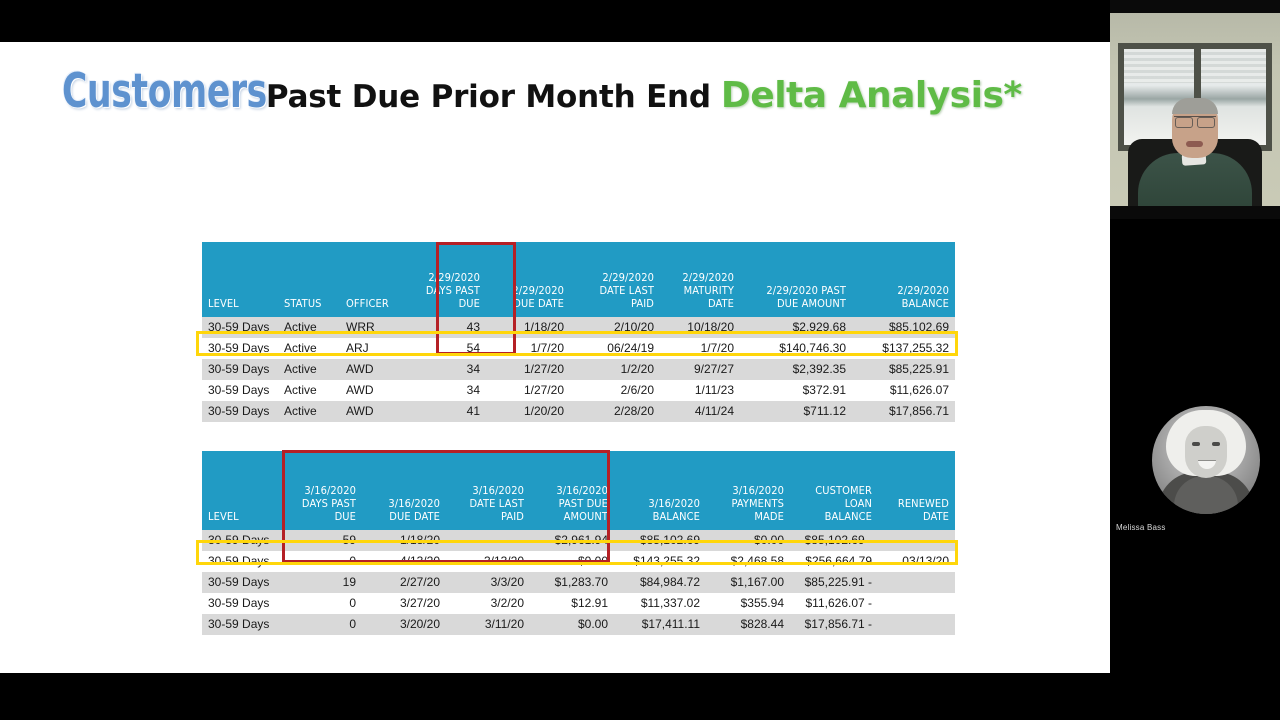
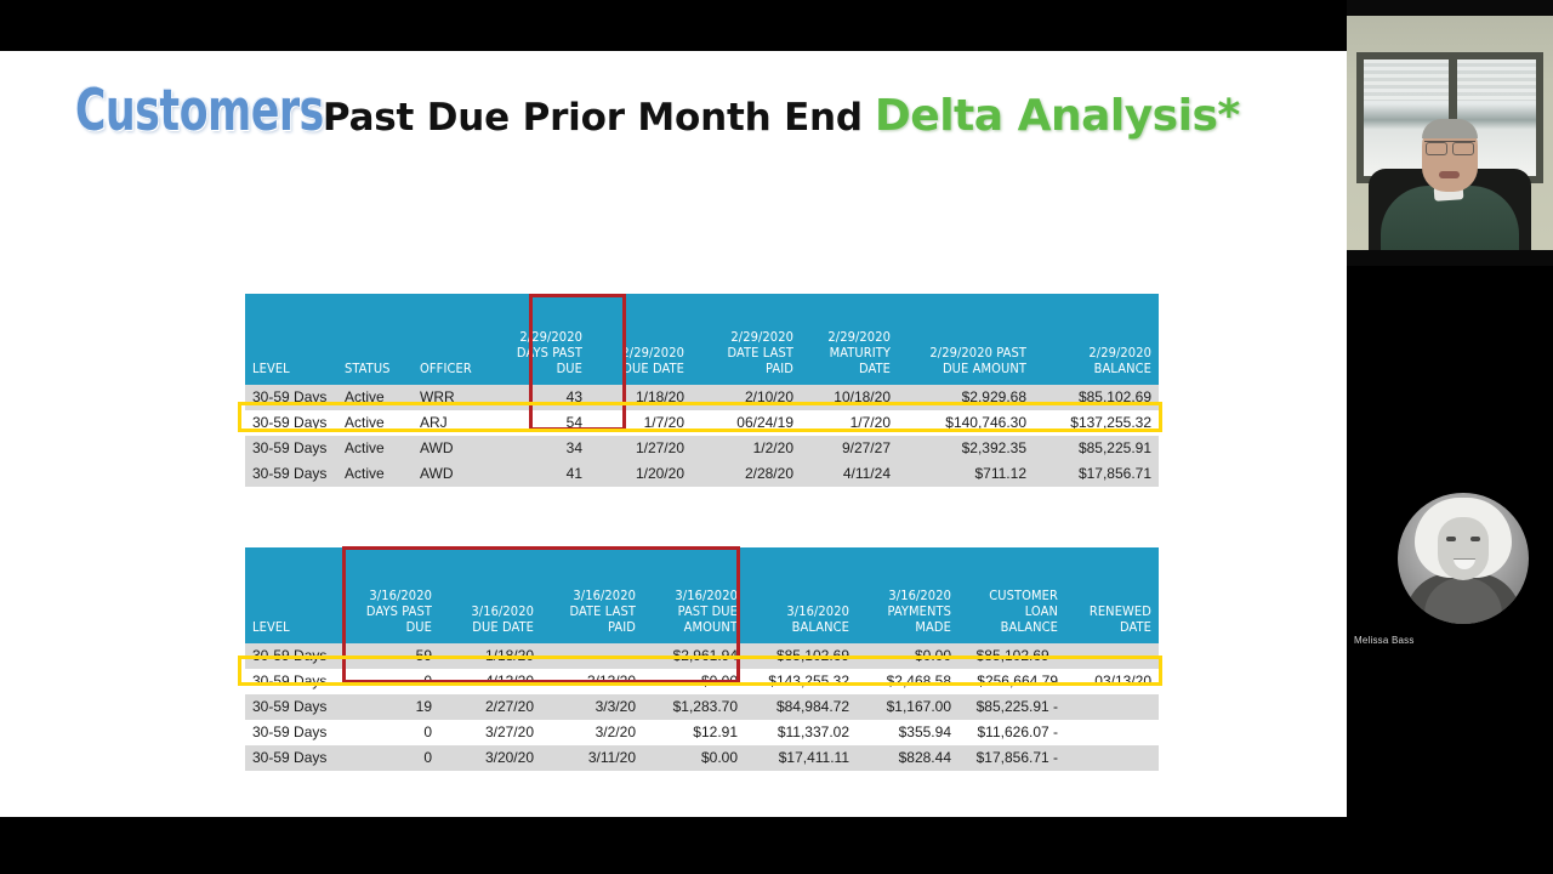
  CustomersPast Due Prior Month End Delta Analysis*
  LEVEL	STATUS	OFFICER	2/29/2020 DAYS PAST DUE	2/29/2020 DUE DATE	2/29/2020 DATE LAST PAID	2/29/2020 MATURITY DATE	2/29/2020 PAST DUE AMOUNT	2/29/2020 BALANCE
  30-59 Days	Active	WRR	43	1/18/20	2/10/20	10/18/20	$2,929.68	$85,102.69
  30-59 Days	Active	ARJ	54	1/7/20	06/24/19	1/7/20	$140,746.30	$137,255.32
  30-59 Days	Active	AWD	34	1/27/20	1/2/20	9/27/27	$2,392.35	$85,225.91
- 30-59 Days	Active	AWD	34	1/27/20	2/6/20	1/11/23	$372.91	$11,626.07
  30-59 Days	Active	AWD	41	1/20/20	2/28/20	4/11/24	$711.12	$17,856.71
  LEVEL	3/16/2020 DAYS PAST DUE	3/16/2020 DUE DATE	3/16/2020 DATE LAST PAID	3/16/2020 PAST DUE AMOUNT	3/16/2020 BALANCE	3/16/2020 PAYMENTS MADE	CUSTOMER LOAN BALANCE	RENEWED DATE
  30-59 Days	59	1/18/20	-	$2,961.94	$85,102.69	$0.00	$85,102.69 -
  30-59 Days	0	4/13/20	3/13/20	$0.00	$143,255.32	$2,468.58	$256,664.79	03/13/20
  30-59 Days	19	2/27/20	3/3/20	$1,283.70	$84,984.72	$1,167.00	$85,225.91 -
  30-59 Days	0	3/27/20	3/2/20	$12.91	$11,337.02	$355.94	$11,626.07 -
  30-59 Days	0	3/20/20	3/11/20	$0.00	$17,411.11	$828.44	$17,856.71 -
  Melissa Bass
